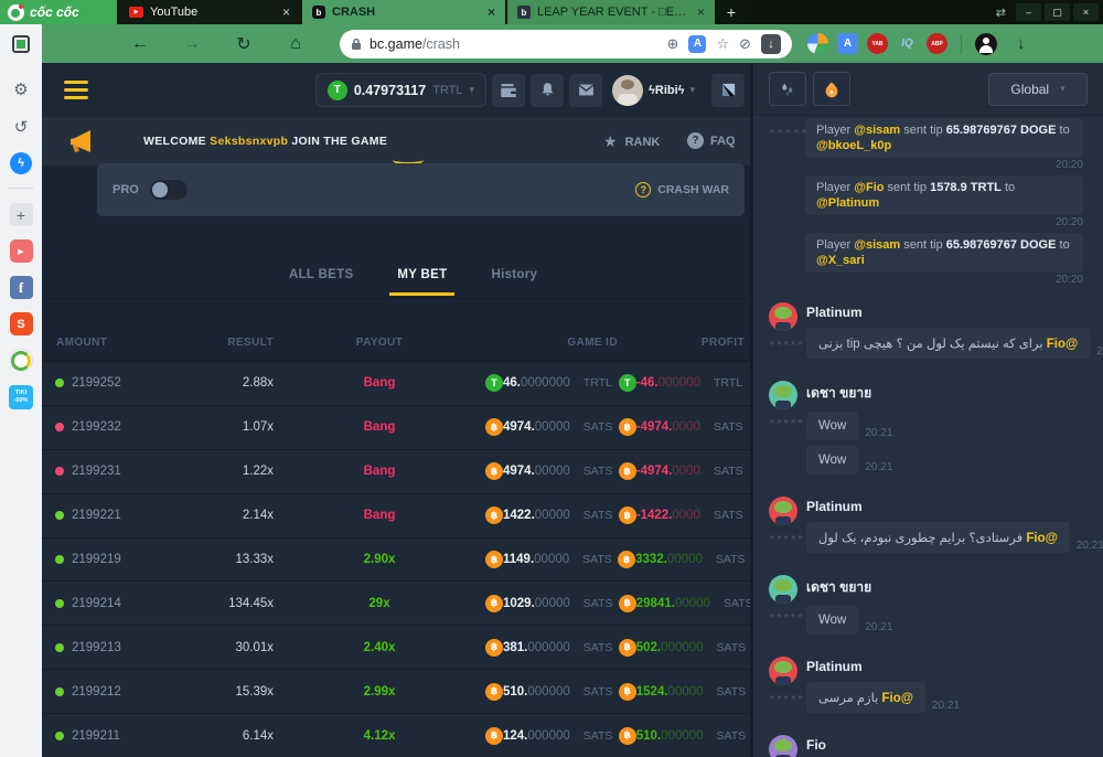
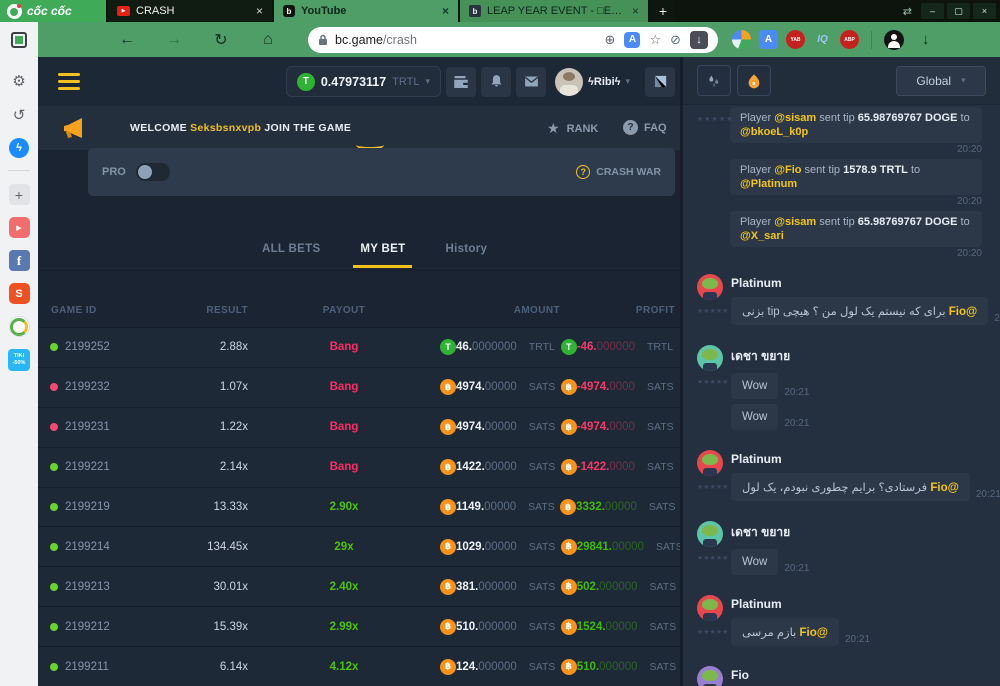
  cốc cốc
- YouTube
+ CRASH
  ×
  b
- CRASH
+ YouTube
  ×
  b
  LEAP YEAR EVENT - □Even
  ×
  +
  ⇄
  –
  ▢
  ×
  ←
  →
  ↻
  ⌂
  bc.game/crash
  ⊕
  A
  ☆
  ⊘
  ↓
  A
  IQ
  ↓
  ⚙
  ↺
  ϟ
  +
  f
  S
  T
  0.47973117
  TRTL
  ▾
  ϟRibiϟ
  ▾
  WELCOME Seksbsnxvpb JOIN THE GAME
  ★
  RANK
  ?
  FAQ
  PRO
  ?
  CRASH WAR
  ALL BETS
  MY BET
  History
- AMOUNT
+ GAME ID
  RESULT
  PAYOUT
- GAME ID
+ AMOUNT
  PROFIT
  2199252
  2.88x
  Bang
  T
  46.0000000
  TRTL
  T
  -46.000000
  TRTL
  2199232
  1.07x
  Bang
  ฿
  4974.00000
  SATS
  ฿
  -4974.0000
  SATS
  2199231
  1.22x
  Bang
  ฿
  4974.00000
  SATS
  ฿
  -4974.0000
  SATS
  2199221
  2.14x
  Bang
  ฿
  1422.00000
  SATS
  ฿
  -1422.0000
  SATS
  2199219
  13.33x
  2.90x
  ฿
  1149.00000
  SATS
  ฿
  3332.00000
  SATS
  2199214
  134.45x
  29x
  ฿
  1029.00000
  SATS
  ฿
  29841.00000
  SAT
  2199213
  30.01x
  2.40x
  ฿
  381.000000
  SATS
  ฿
  502.000000
  SATS
  2199212
  15.39x
  2.99x
  ฿
  510.000000
  SATS
  ฿
  1524.00000
  SATS
  2199211
  6.14x
  4.12x
  ฿
  124.000000
  SATS
  ฿
  510.000000
  SATS
  Global
  ▾
  Player @sisam sent tip 65.98769767 DOGE to @bkoeL_k0p
  20:20
  Player @Fio sent tip 1578.9 TRTL to @Platinum
  20:20
  Player @sisam sent tip 65.98769767 DOGE to @X_sari
  20:20
  Platinum
  @Fio برای که نیستم یک لول من ؟ هیچی tip بزنی
  เดชา ขยาย
  Wow
  20:21
  Wow
  20:21
  Platinum
  @Fio فرستادی؟ برایم چطوری نبودم، یک لول
  20:21
  เดชา ขยาย
  Wow
  20:21
  Platinum
  @Fio بازم مرسی
  20:21
  Fio
